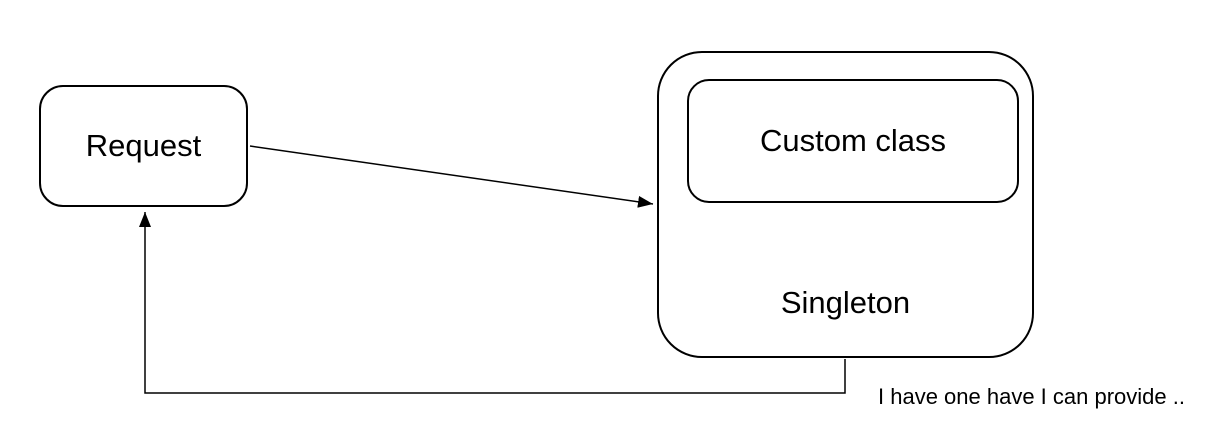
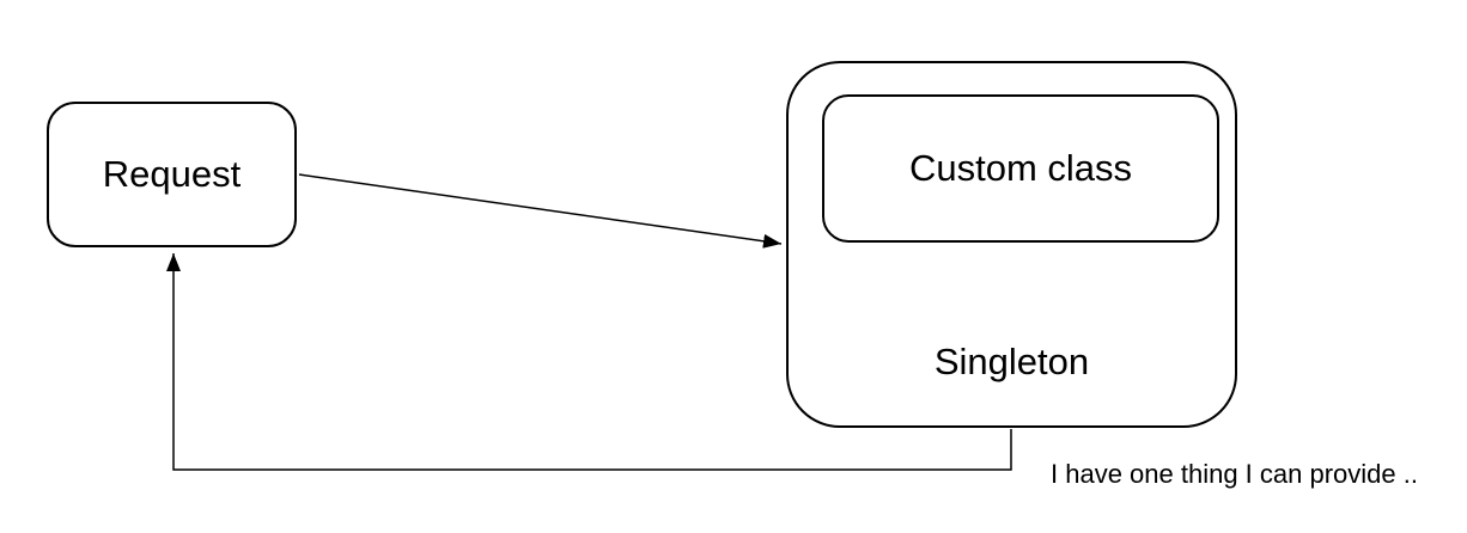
  Request
  Custom class
  Singleton
- I have one have I can provide ..
+ I have one thing I can provide ..
